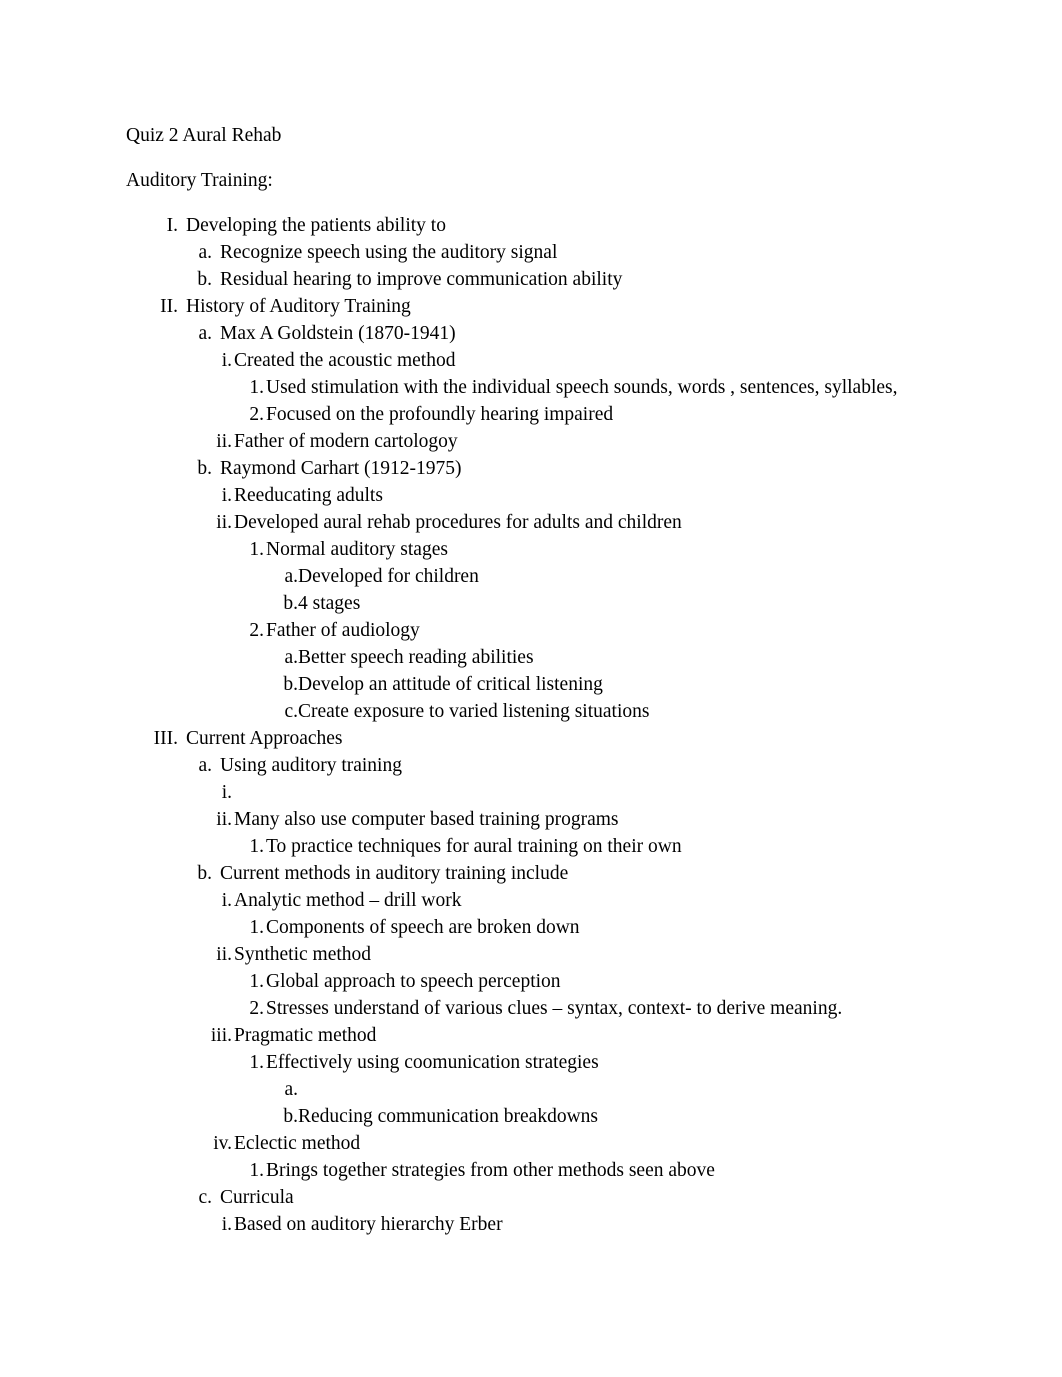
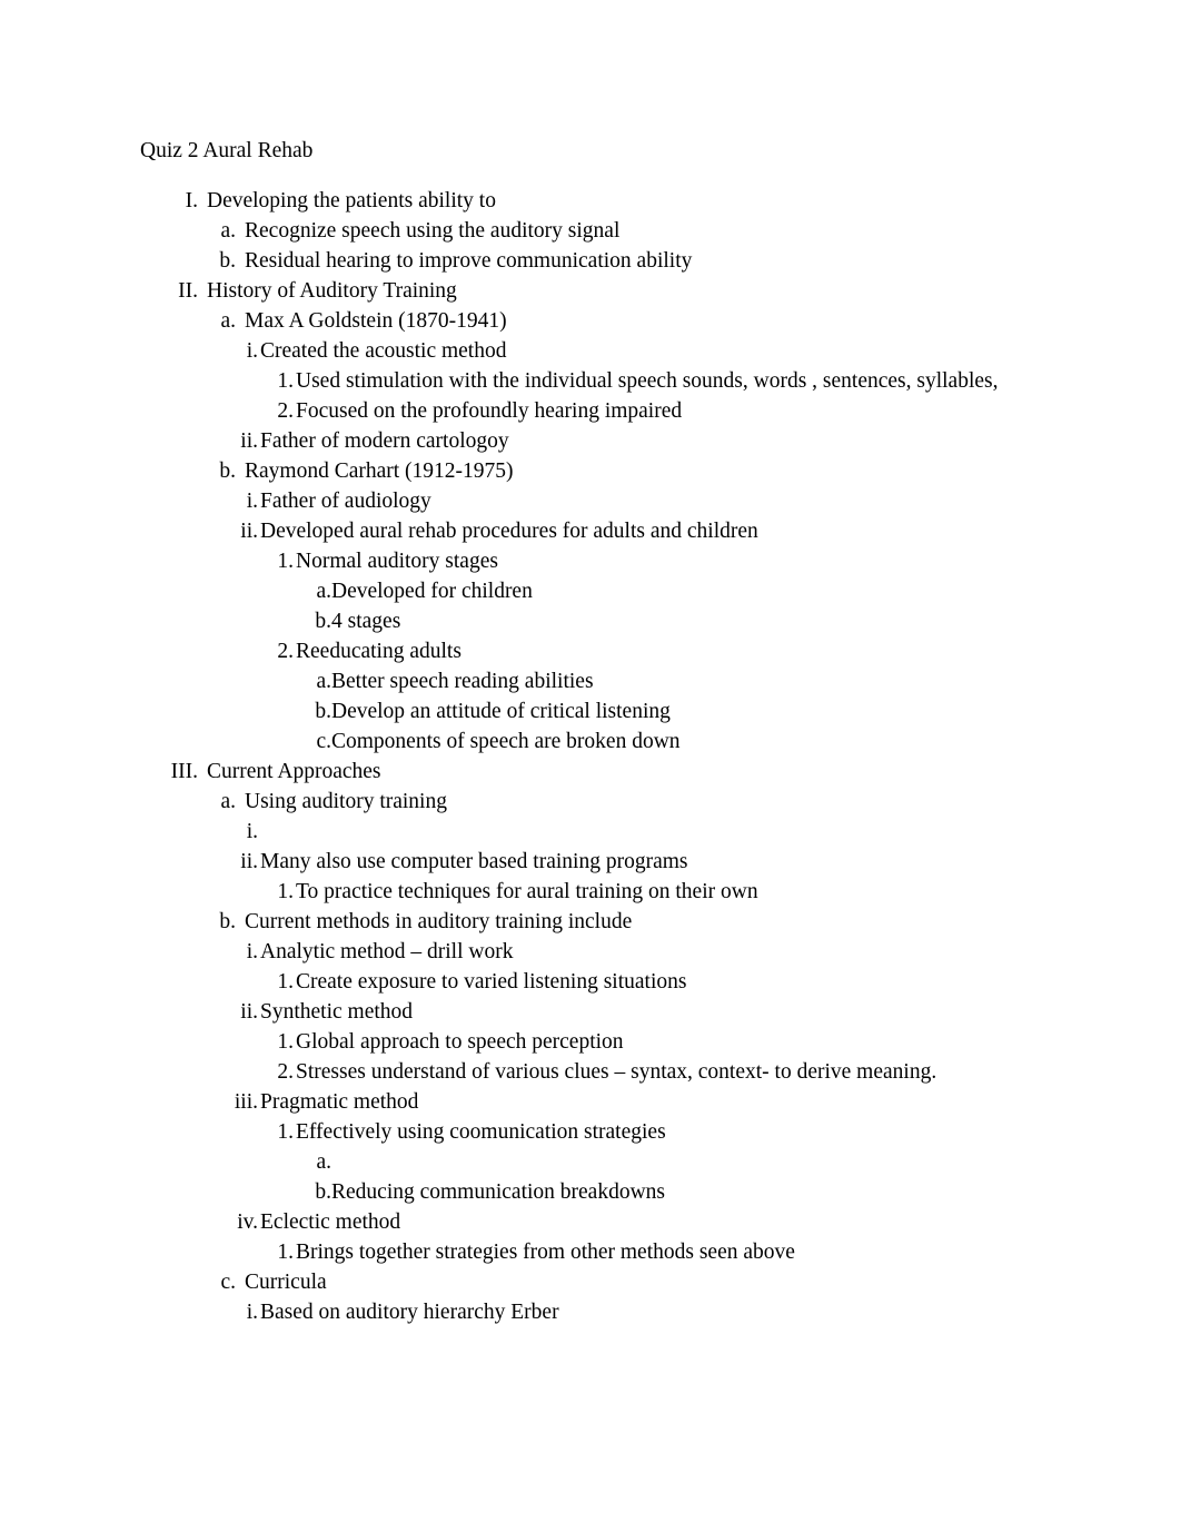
  Quiz 2 Aural Rehab
- Auditory Training:
  I.
  Developing the patients ability to
  a.
  Recognize speech using the auditory signal
  b.
  Residual hearing to improve communication ability
  II.
  History of Auditory Training
  a.
  Max A Goldstein (1870-1941)
  i.
  Created the acoustic method
  1.
  Used stimulation with the individual speech sounds, words , sentences, syllables,
  2.
  Focused on the profoundly hearing impaired
  ii.
  Father of modern cartologoy
  b.
  Raymond Carhart (1912-1975)
  i.
- Reeducating adults
+ Father of audiology
  ii.
  Developed aural rehab procedures for adults and children
  1.
  Normal auditory stages
  a.
  Developed for children
  b.
  4 stages
  2.
- Father of audiology
+ Reeducating adults
  a.
  Better speech reading abilities
  b.
  Develop an attitude of critical listening
  c.
- Create exposure to varied listening situations
+ Components of speech are broken down
  III.
  Current Approaches
  a.
  Using auditory training
  i.
  ii.
  Many also use computer based training programs
  1.
  To practice techniques for aural training on their own
  b.
  Current methods in auditory training include
  i.
  Analytic method – drill work
  1.
- Components of speech are broken down
+ Create exposure to varied listening situations
  ii.
  Synthetic method
  1.
  Global approach to speech perception
  2.
  Stresses understand of various clues – syntax, context- to derive meaning.
  iii.
  Pragmatic method
  1.
  Effectively using coomunication strategies
  a.
  b.
  Reducing communication breakdowns
  iv.
  Eclectic method
  1.
  Brings together strategies from other methods seen above
  c.
  Curricula
  i.
  Based on auditory hierarchy Erber
